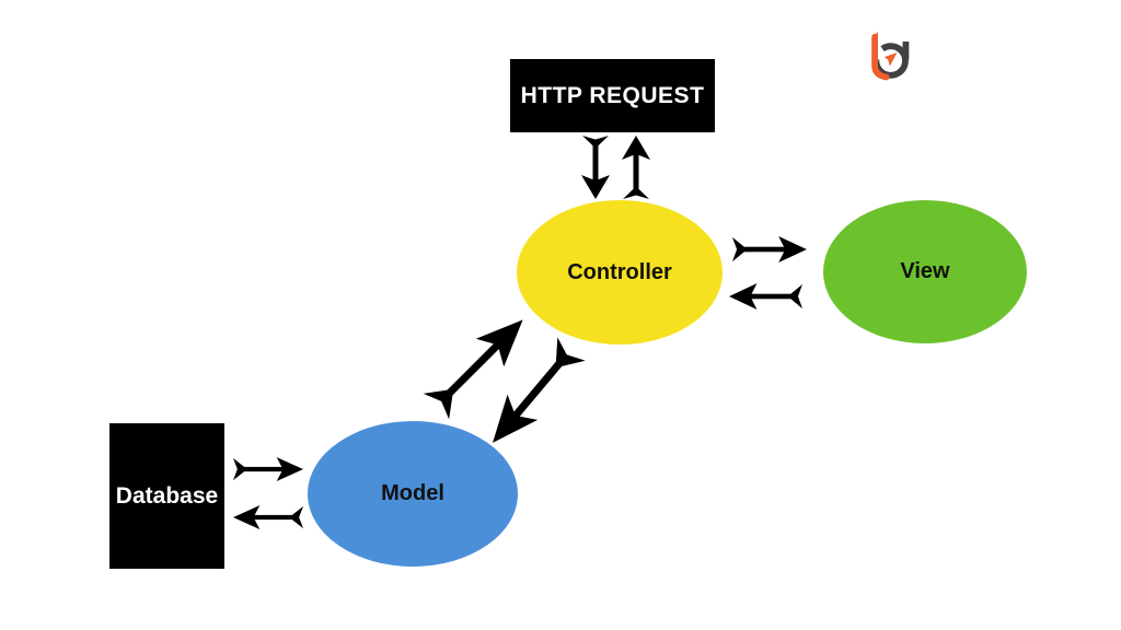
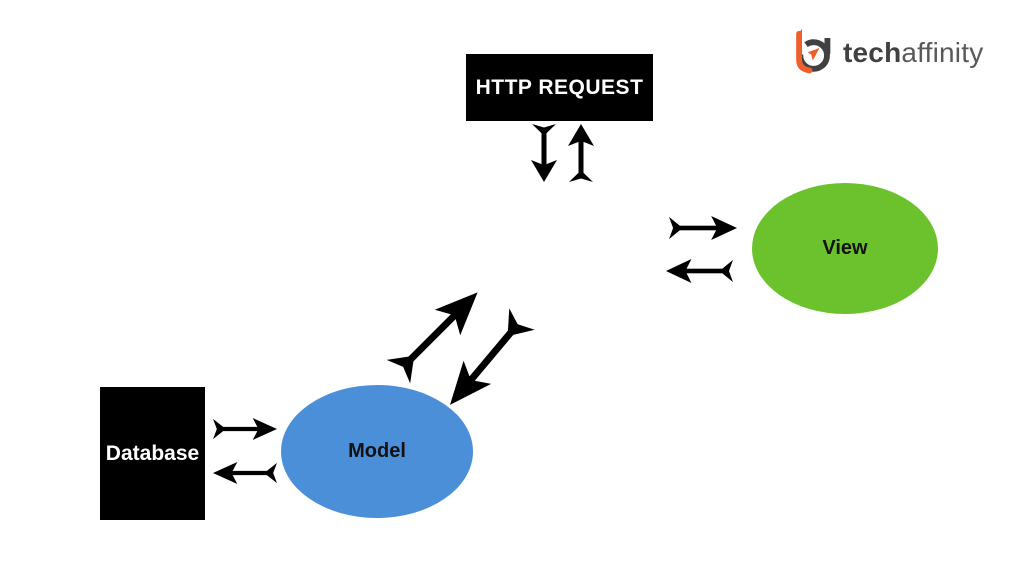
+ techaffinity
  HTTP REQUEST
- Controller
  View
  Model
  Database
